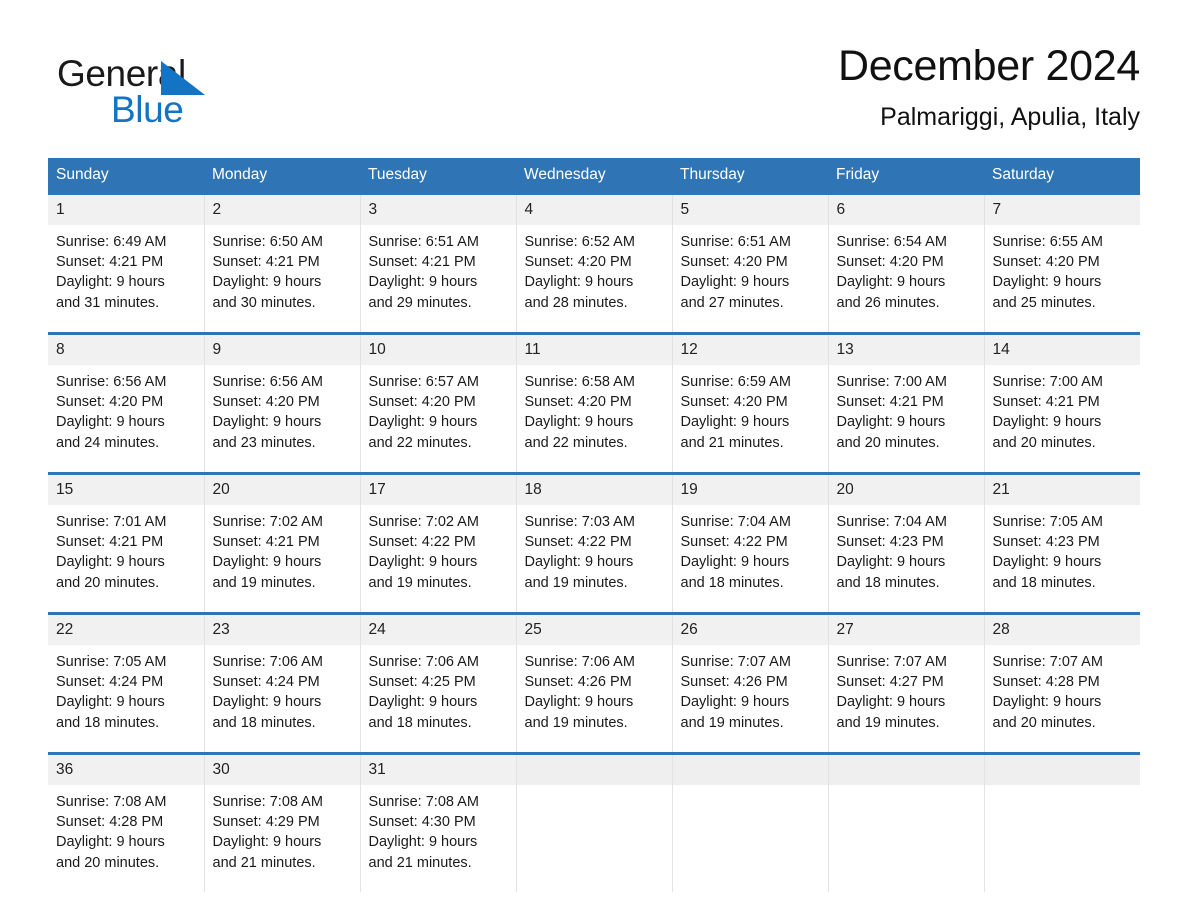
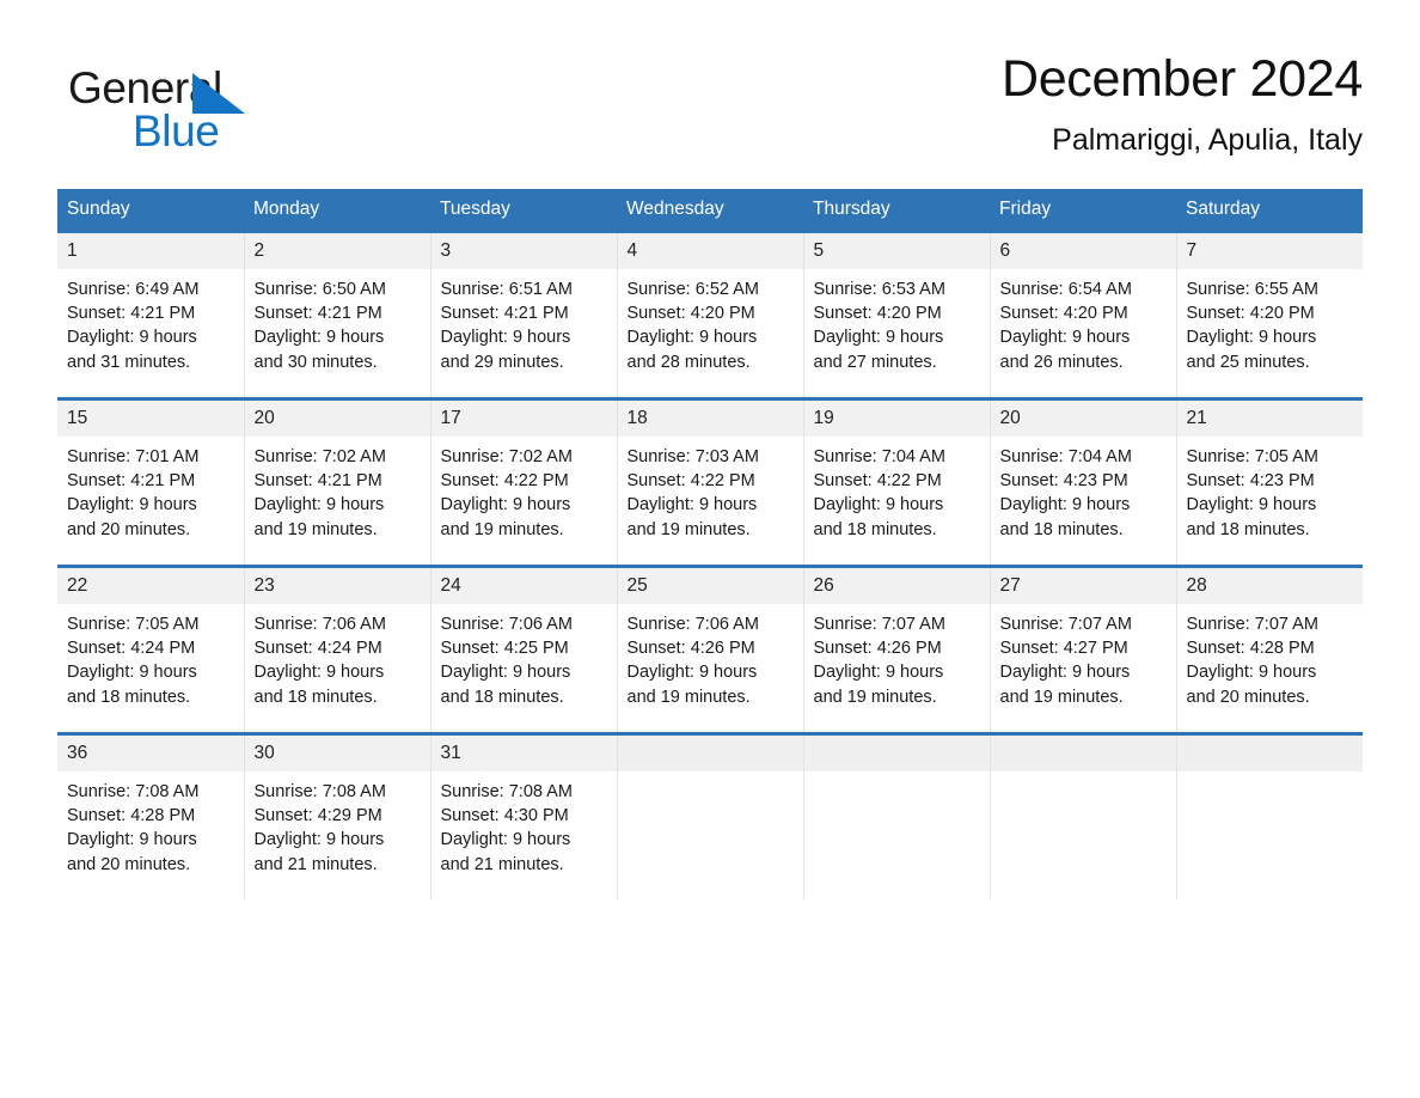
  Generl
  Blue
  December 2024
  Palmariggi, Apulia, Italy
  Sunday	Monday	Tuesday	Wednesday	Thursday	Friday	Saturday
- 1Sunrise: 6:49 AMSunset: 4:21 PMDaylight: 9 hoursand 31 minutes.	2Sunrise: 6:50 AMSunset: 4:21 PMDaylight: 9 hoursand 30 minutes.	3Sunrise: 6:51 AMSunset: 4:21 PMDaylight: 9 hoursand 29 minutes.	4Sunrise: 6:52 AMSunset: 4:20 PMDaylight: 9 hoursand 28 minutes.	5Sunrise: 6:51 AMSunset: 4:20 PMDaylight: 9 hoursand 27 minutes.	6Sunrise: 6:54 AMSunset: 4:20 PMDaylight: 9 hoursand 26 minutes.	7Sunrise: 6:55 AMSunset: 4:20 PMDaylight: 9 hoursand 25 minutes.
+ 1Sunrise: 6:49 AMSunset: 4:21 PMDaylight: 9 hoursand 31 minutes.	2Sunrise: 6:50 AMSunset: 4:21 PMDaylight: 9 hoursand 30 minutes.	3Sunrise: 6:51 AMSunset: 4:21 PMDaylight: 9 hoursand 29 minutes.	4Sunrise: 6:52 AMSunset: 4:20 PMDaylight: 9 hoursand 28 minutes.	5Sunrise: 6:53 AMSunset: 4:20 PMDaylight: 9 hoursand 27 minutes.	6Sunrise: 6:54 AMSunset: 4:20 PMDaylight: 9 hoursand 26 minutes.	7Sunrise: 6:55 AMSunset: 4:20 PMDaylight: 9 hoursand 25 minutes.
- 8Sunrise: 6:56 AMSunset: 4:20 PMDaylight: 9 hoursand 24 minutes.	9Sunrise: 6:56 AMSunset: 4:20 PMDaylight: 9 hoursand 23 minutes.	10Sunrise: 6:57 AMSunset: 4:20 PMDaylight: 9 hoursand 22 minutes.	11Sunrise: 6:58 AMSunset: 4:20 PMDaylight: 9 hoursand 22 minutes.	12Sunrise: 6:59 AMSunset: 4:20 PMDaylight: 9 hoursand 21 minutes.	13Sunrise: 7:00 AMSunset: 4:21 PMDaylight: 9 hoursand 20 minutes.	14Sunrise: 7:00 AMSunset: 4:21 PMDaylight: 9 hoursand 20 minutes.
  15Sunrise: 7:01 AMSunset: 4:21 PMDaylight: 9 hoursand 20 minutes.	20Sunrise: 7:02 AMSunset: 4:21 PMDaylight: 9 hoursand 19 minutes.	17Sunrise: 7:02 AMSunset: 4:22 PMDaylight: 9 hoursand 19 minutes.	18Sunrise: 7:03 AMSunset: 4:22 PMDaylight: 9 hoursand 19 minutes.	19Sunrise: 7:04 AMSunset: 4:22 PMDaylight: 9 hoursand 18 minutes.	20Sunrise: 7:04 AMSunset: 4:23 PMDaylight: 9 hoursand 18 minutes.	21Sunrise: 7:05 AMSunset: 4:23 PMDaylight: 9 hoursand 18 minutes.
  22Sunrise: 7:05 AMSunset: 4:24 PMDaylight: 9 hoursand 18 minutes.	23Sunrise: 7:06 AMSunset: 4:24 PMDaylight: 9 hoursand 18 minutes.	24Sunrise: 7:06 AMSunset: 4:25 PMDaylight: 9 hoursand 18 minutes.	25Sunrise: 7:06 AMSunset: 4:26 PMDaylight: 9 hoursand 19 minutes.	26Sunrise: 7:07 AMSunset: 4:26 PMDaylight: 9 hoursand 19 minutes.	27Sunrise: 7:07 AMSunset: 4:27 PMDaylight: 9 hoursand 19 minutes.	28Sunrise: 7:07 AMSunset: 4:28 PMDaylight: 9 hoursand 20 minutes.
  36Sunrise: 7:08 AMSunset: 4:28 PMDaylight: 9 hoursand 20 minutes.	30Sunrise: 7:08 AMSunset: 4:29 PMDaylight: 9 hoursand 21 minutes.	31Sunrise: 7:08 AMSunset: 4:30 PMDaylight: 9 hoursand 21 minutes.
